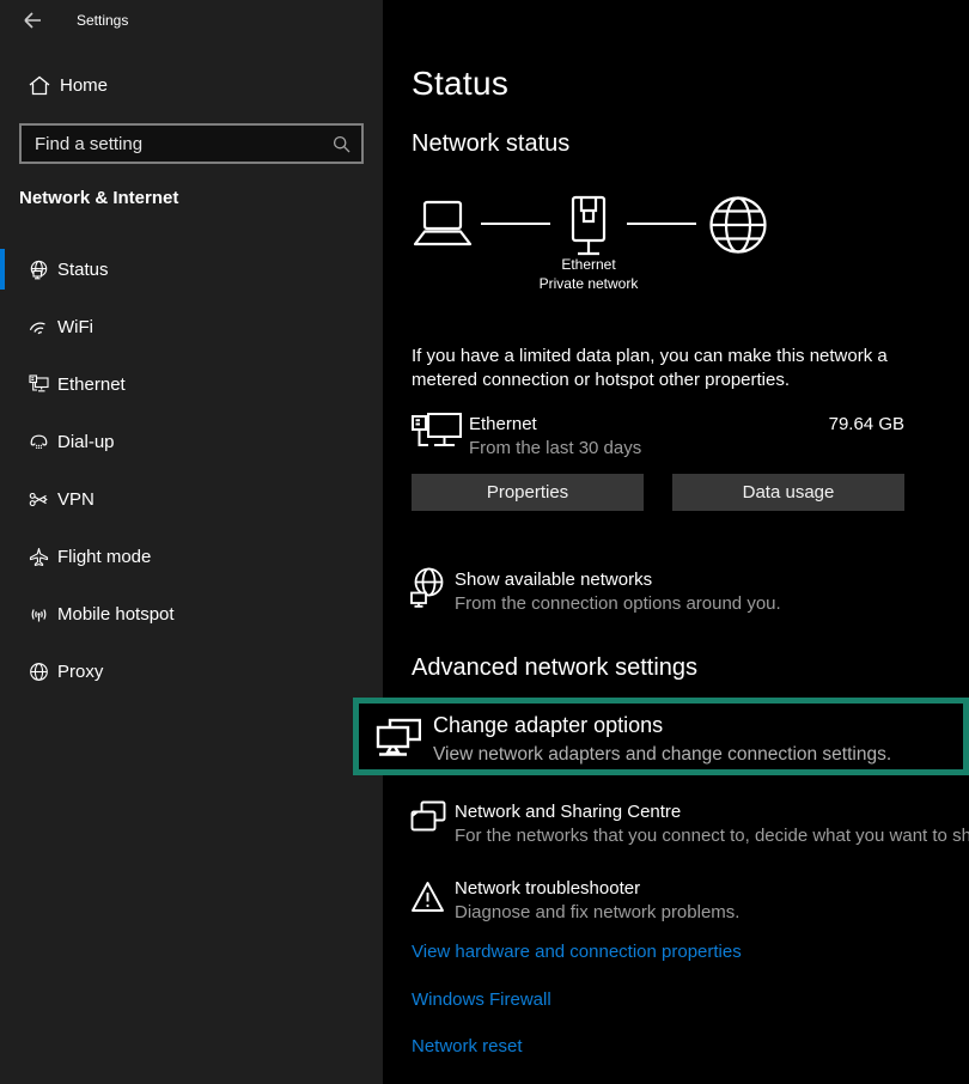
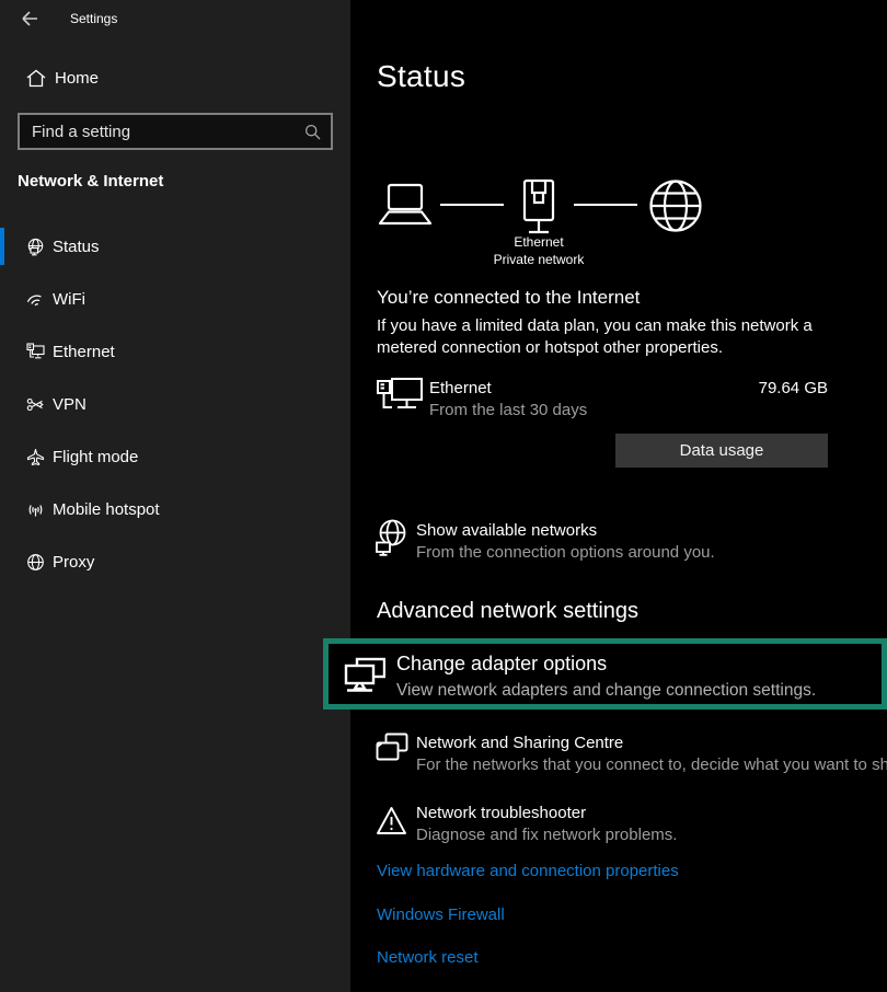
  Settings
  Home
  Find a setting
  Network & Internet
  Status
  WiFi
  Ethernet
- Dial-up
  VPN
  Flight mode
  Mobile hotspot
  Proxy
  Status
- Network status
  Ethernet
  Private network
+ You’re connected to the Internet
  If you have a limited data plan, you can make this network a metered connection or hotspot other properties.
  Ethernet
  From the last 30 days
  79.64 GB
- Properties
  Data usage
  Show available networks
  From the connection options around you.
  Advanced network settings
  Change adapter options
  View network adapters and change connection settings.
  Network and Sharing Centre
  For the networks that you connect to, decide what you want to sh
  Network troubleshooter
  Diagnose and fix network problems.
  View hardware and connection properties
  Windows Firewall
  Network reset
